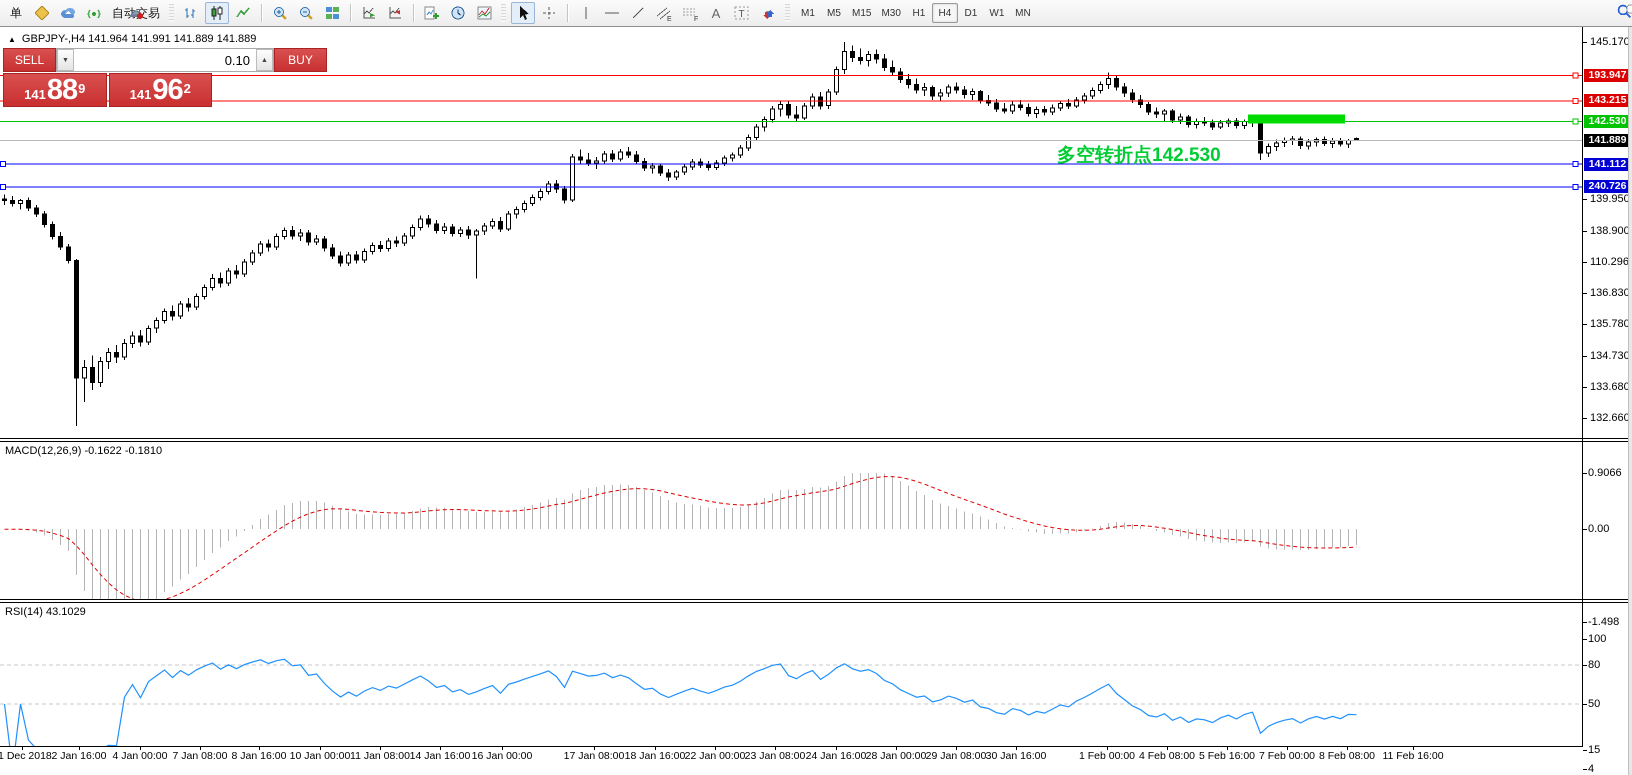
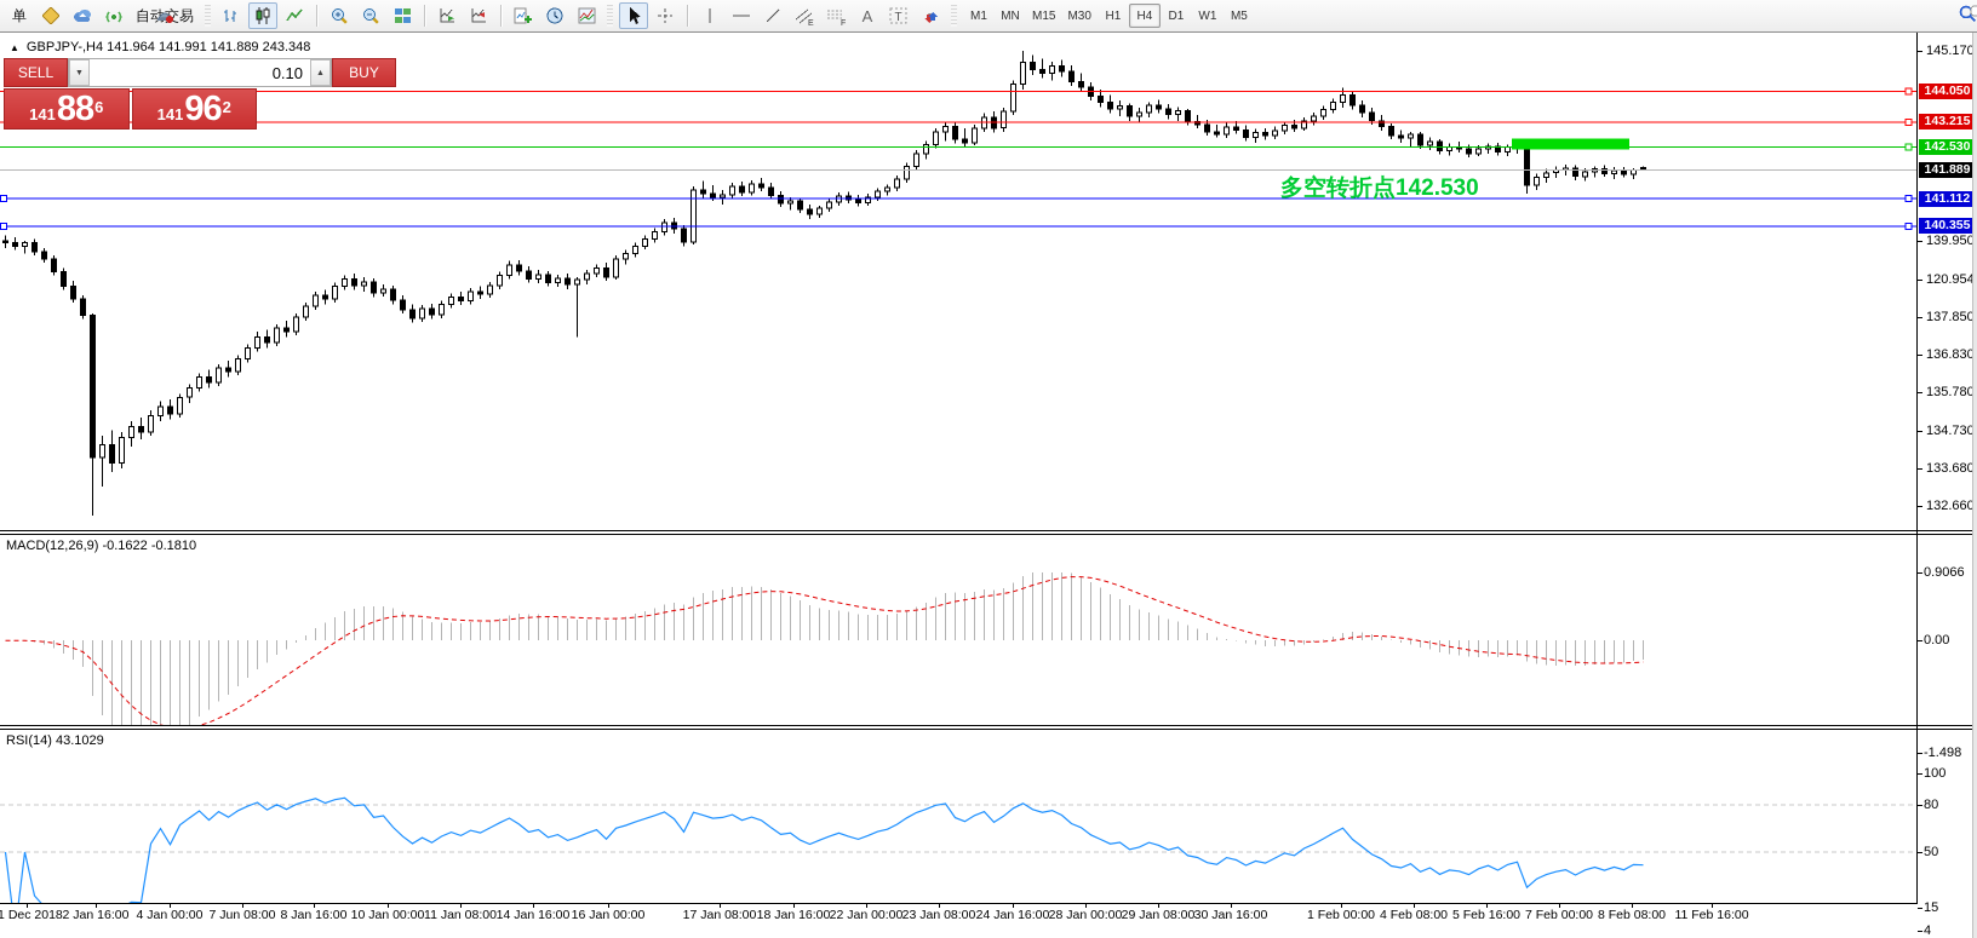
  单
  自动交易
  A
  T
  M1
- M5
+ MN
  M15
  M30
  H1
  H4
  D1
  W1
- MN
+ M5
  ▲
- GBPJPY-,H4 141.964 141.991 141.889 141.889
+ GBPJPY-,H4 141.964 141.991 141.889 243.348
  MACD(12,26,9) -0.1622 -0.1810
  RSI(14) 43.1029
  多空转折点142.530
  SELL
  0.10
  BUY
  141
  88
- 9
+ 6
  141
  96
  2
  145.170
  139.950
- 138.900
+ 120.954
- 110.296
+ 137.850
  136.830
  135.780
  134.730
  133.680
  132.660
- 193.947
+ 144.050
  143.215
  142.530
  141.112
- 240.726
+ 140.355
  141.889
  0.9066
  0.00
  -1.498
  100
  80
  50
  15
  4
  1 Dec 2018
  2 Jan 16:00
  4 Jan 00:00
- 7 Jan 08:00
+ 7 Jun 08:00
  8 Jan 16:00
  10 Jan 00:00
  11 Jan 08:00
  14 Jan 16:00
  16 Jan 00:00
  17 Jan 08:00
  18 Jan 16:00
  22 Jan 00:00
  23 Jan 08:00
  24 Jan 16:00
  28 Jan 00:00
  29 Jan 08:00
  30 Jan 16:00
  1 Feb 00:00
  4 Feb 08:00
  5 Feb 16:00
  7 Feb 00:00
  8 Feb 08:00
  11 Feb 16:00
